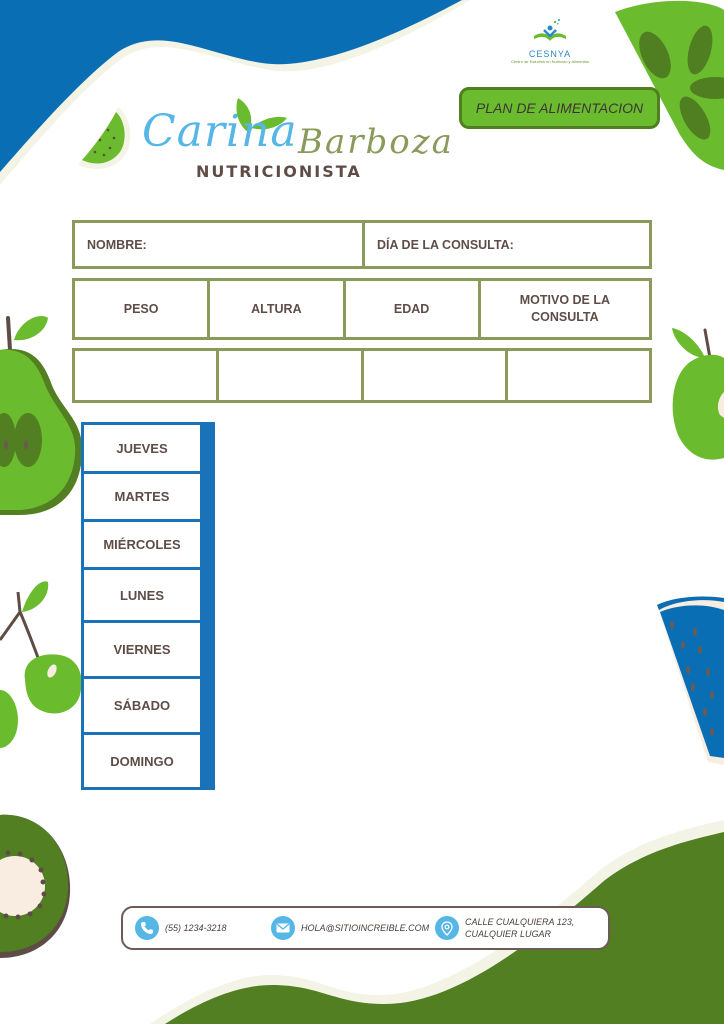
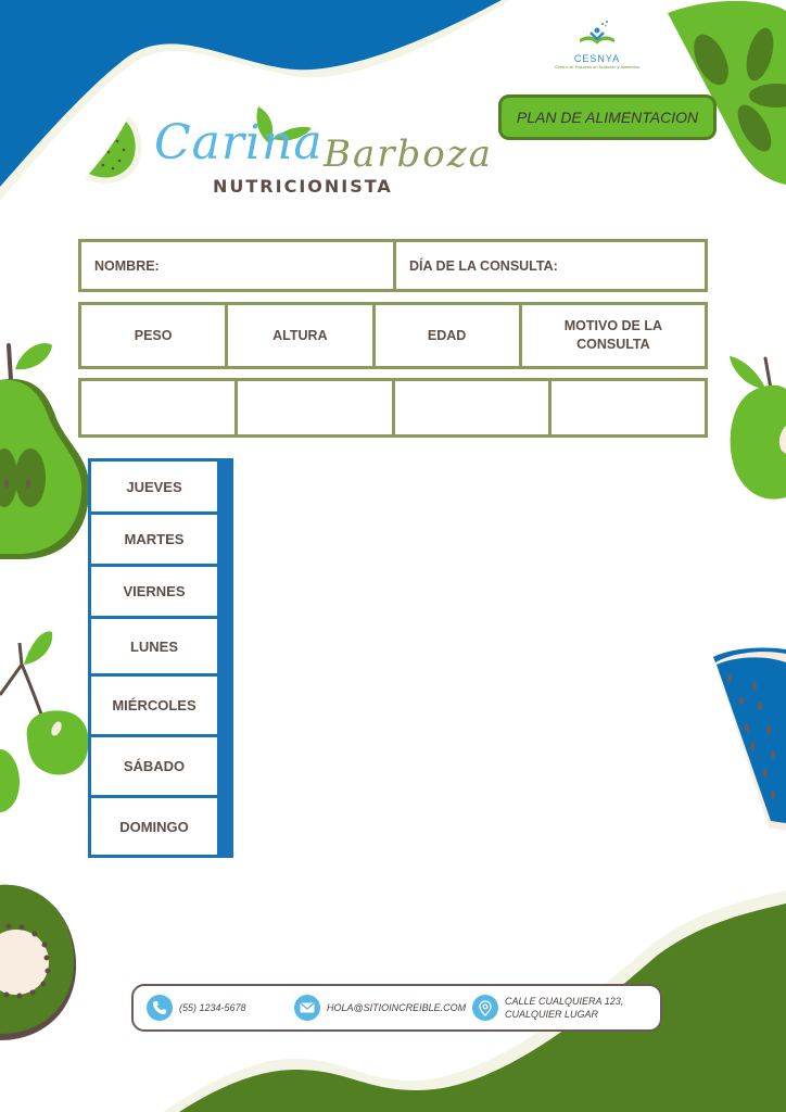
  CESNYA
  PLAN DE ALIMENTACION
  Carina
  Barboza
  NUTRICIONISTA
  NOMBRE:
  DÍA DE LA CONSULTA:
  PESO
  ALTURA
  EDAD
  MOTIVO DE LA CONSULTA
  JUEVES
  MARTES
- MIÉRCOLES
+ VIERNES
  LUNES
- VIERNES
+ MIÉRCOLES
  SÁBADO
  DOMINGO
- (55) 1234-3218
+ (55) 1234-5678
  HOLA@SITIOINCREIBLE.COM
  CALLE CUALQUIERA 123,
  CUALQUIER LUGAR
